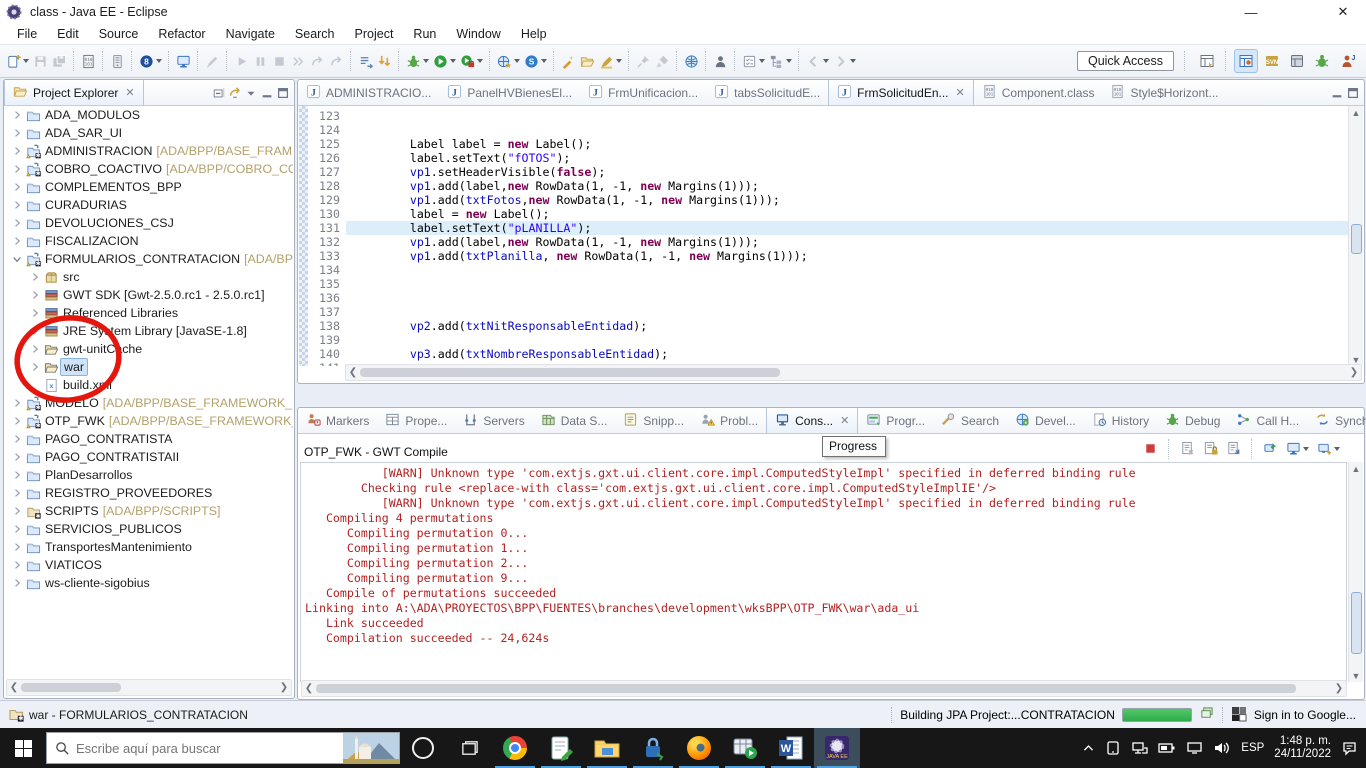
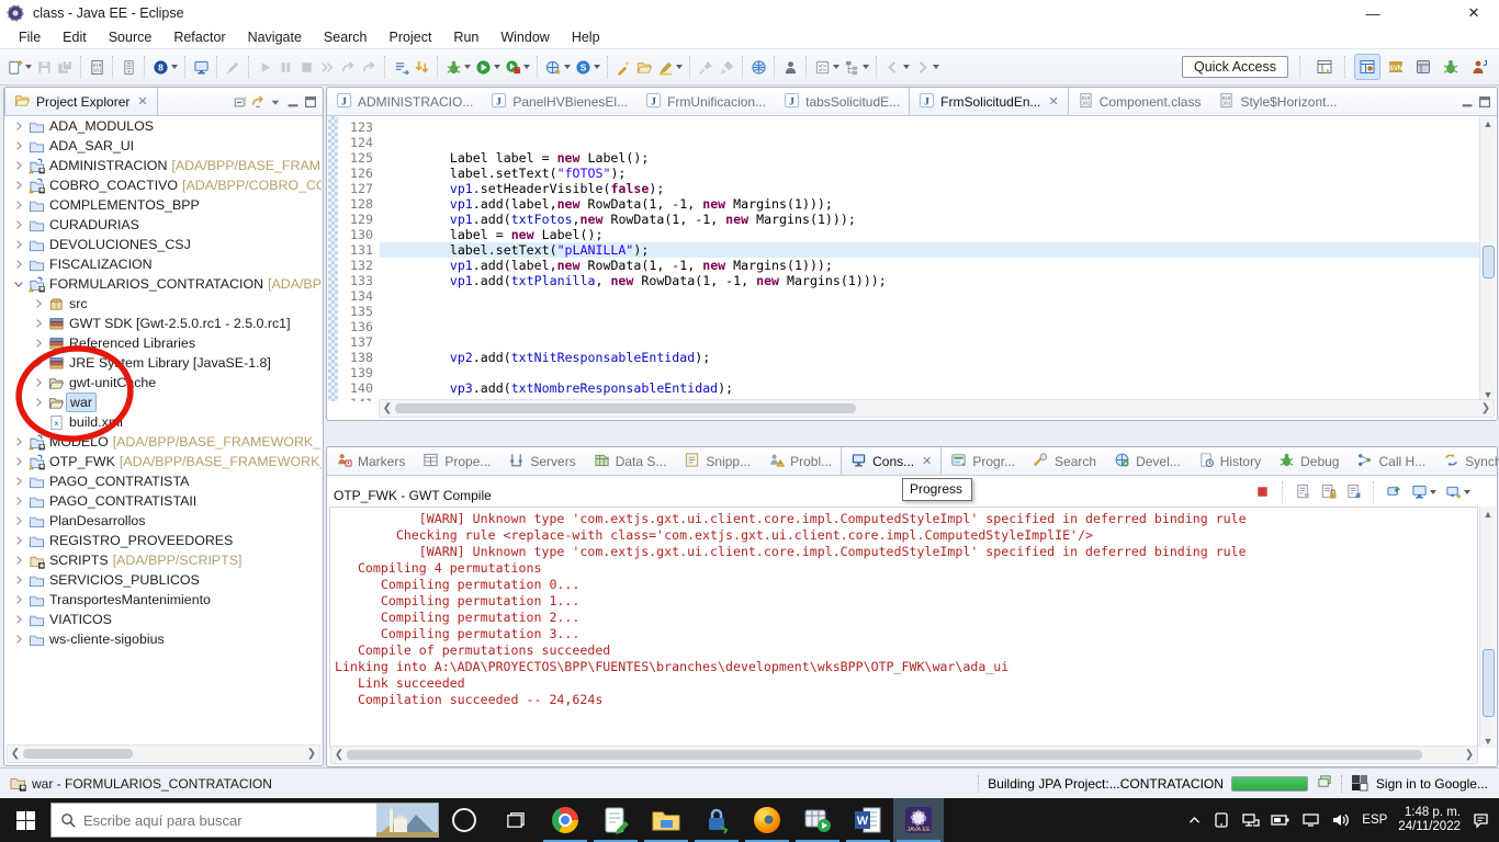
  class - Java EE - Eclipse
  —
  ✕
  File
  Edit
  Source
  Refactor
  Navigate
  Search
  Project
  Run
  Window
  Help
  8
  S
  Quick Access
  Project Explorer
  ✕
  ADA_MODULOS
  ADA_SAR_UI
  ADMINISTRACION
  [ADA/BPP/BASE_FRAM
  COBRO_COACTIVO
  [ADA/BPP/COBRO_CO
  COMPLEMENTOS_BPP
  CURADURIAS
  DEVOLUCIONES_CSJ
  FISCALIZACION
  FORMULARIOS_CONTRATACION
  [ADA/BP
  src
  GWT SDK [Gwt-2.5.0.rc1 - 2.5.0.rc1]
  Referenced Libraries
  JRE Sytem Library [JavaSE-1.8]
  gwt-unitCche
  war
  build.xl
  MODELO
  [ADA/BPP/BASE_FRAMEWORK_
  OTP_FWK
  [ADA/BPP/BASE_FRAMEWORK
  PAGO_CONTRATISTA
  PAGO_CONTRATISTAII
  PlanDesarrollos
  REGISTRO_PROVEEDORES
  SCRIPTS
  [ADA/BPP/SCRIPTS]
  SERVICIOS_PUBLICOS
  TransportesMantenimiento
  VIATICOS
  ws-cliente-sigobius
  ❮
  ❯
  J
  ADMINISTRACIO...
  J
  PanelHVBienesEl...
  J
  FrmUnificacion...
  J
  tabsSolicitudE...
  J
  FrmSolicitudEn...
  ✕
  Component.class
  Style$Horizont...
  123
  124
  125
  Label label = new Label();
  126
  label.setText("fOTOS");
  127
  vp1.setHeaderVisible(false);
  128
  vp1.add(label,new RowData(1, -1, new Margins(1)));
  129
  vp1.add(txtFotos,new RowData(1, -1, new Margins(1)));
  130
  label = new Label();
  131
  label.setText("pLANILLA");
  132
  vp1.add(label,new RowData(1, -1, new Margins(1)));
  133
  vp1.add(txtPlanilla, new RowData(1, -1, new Margins(1)));
  134
  135
  136
  137
  138
  vp2.add(txtNitResponsableEntidad);
  139
  140
  vp3.add(txtNombreResponsableEntidad);
  ▲
  ▼
  ❮
  ❯
  Markers
  Prope...
  Servers
  Data S...
  Snipp...
  Probl...
  Cons...
  ✕
  Progr...
  Search
  Devel...
  History
  Debug
  Call H...
  OTP_FWK - GWT Compile
  [WARN] Unknown type 'com.extjs.gxt.ui.client.core.impl.ComputedStyleImpl' specified in deferred binding rule
  Checking rule <replace-with class='com.extjs.gxt.ui.client.core.impl.ComputedStyleImplIE'/>
  [WARN] Unknown type 'com.extjs.gxt.ui.client.core.impl.ComputedStyleImpl' specified in deferred binding rule
  Compiling 4 permutations
  Compiling permutation 0...
  Compiling permutation 1...
  Compiling permutation 2...
- Compiling permutation 9...
+ Compiling permutation 3...
  Compile of permutations succeeded
  Linking into A:\ADA\PROYECTOS\BPP\FUENTES\branches\development\wksBPP\OTP_FWK\war\ada_ui
  Link succeeded
  Compilation succeeded -- 24,624s
  ▲
  ▼
  ❮
  ❯
  Progress
  war - FORMULARIOS_CONTRATACION
  Building JPA Project:...CONTRATACION
  Sign in to Google...
  Escribe aquí para buscar
  W
  ESP
  1:48 p. m.
  24/11/2022
